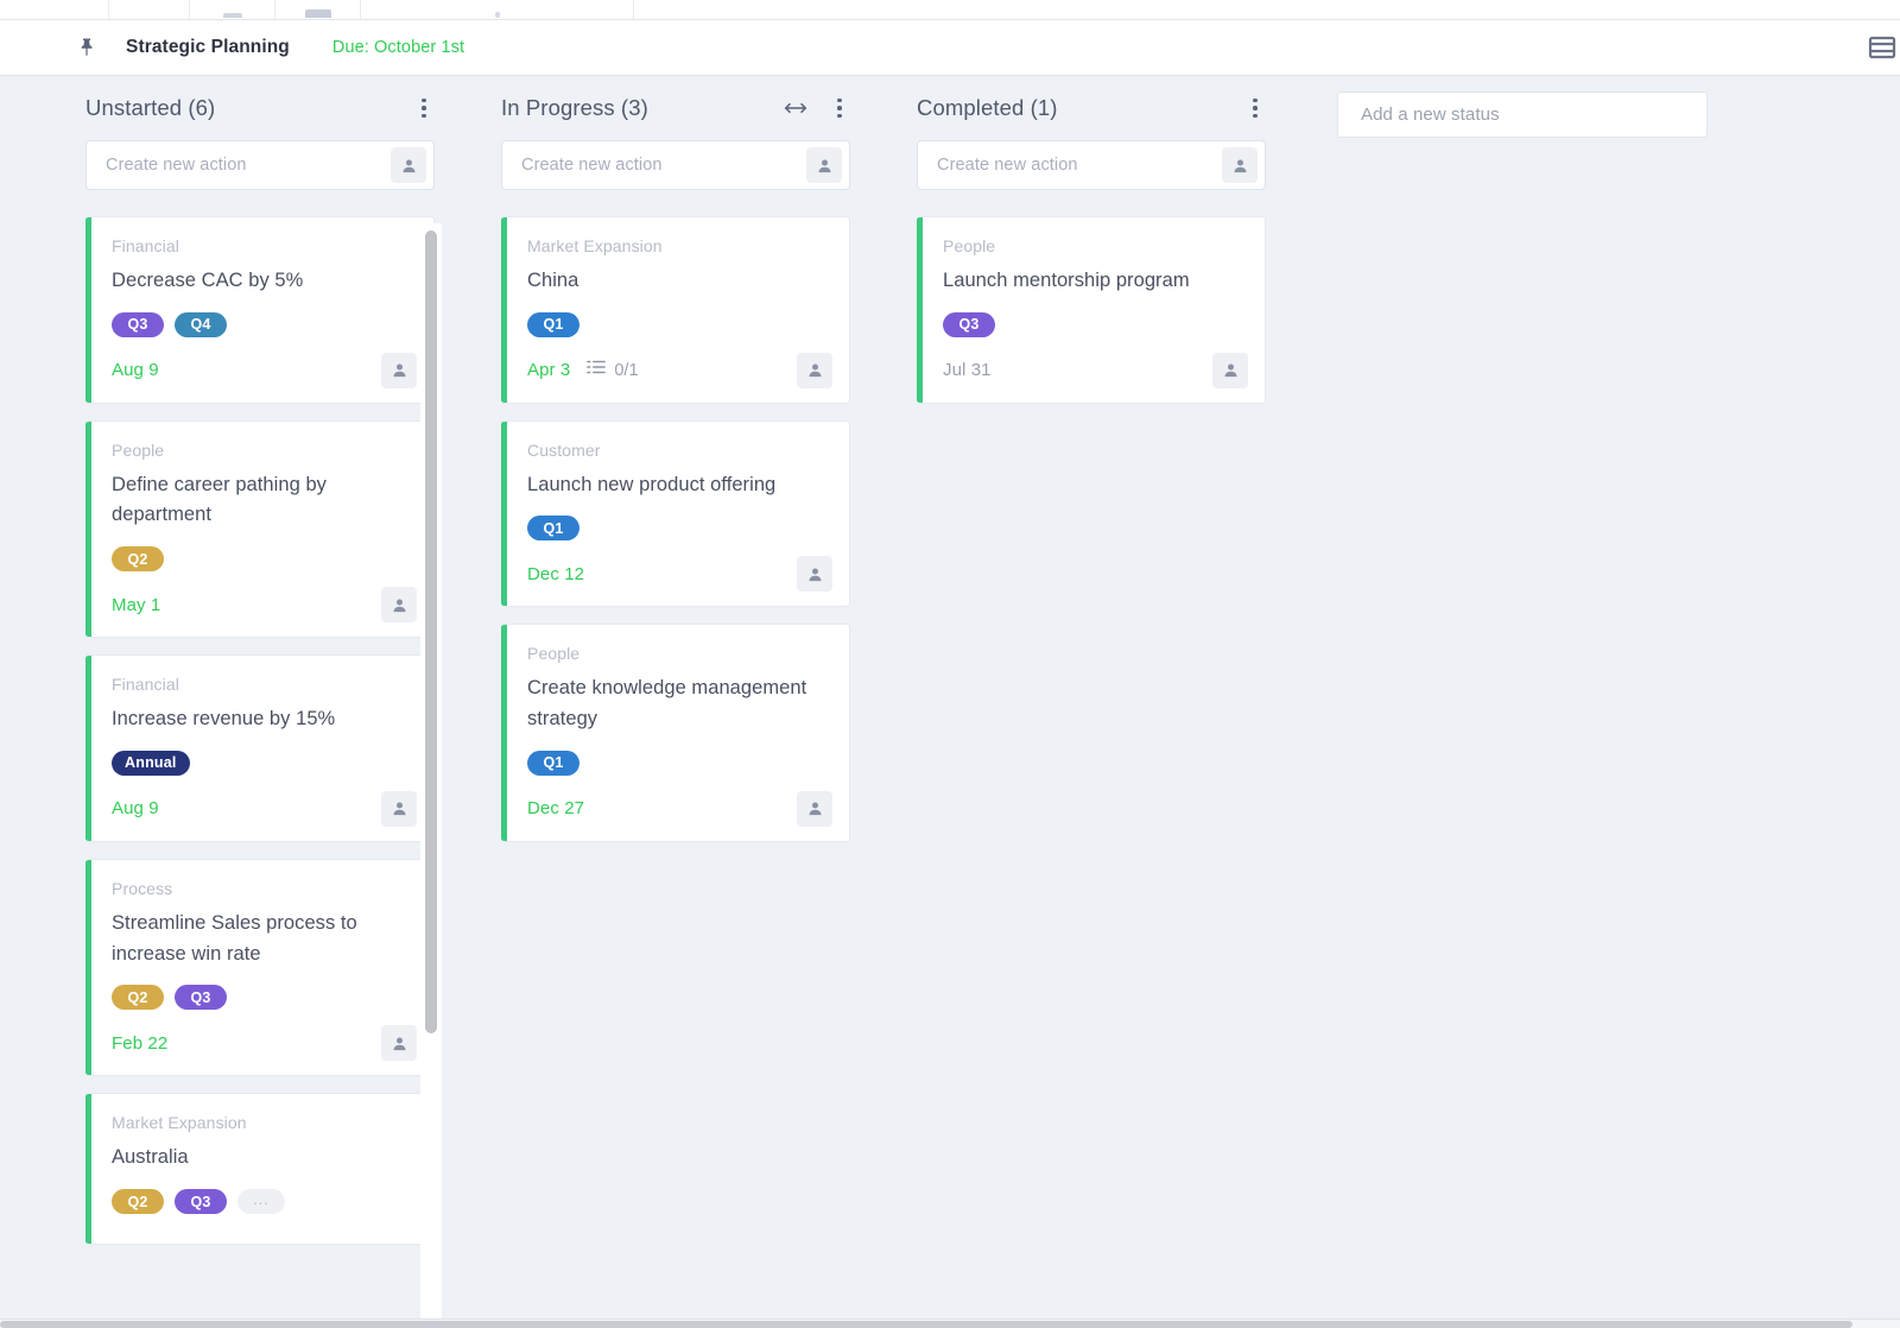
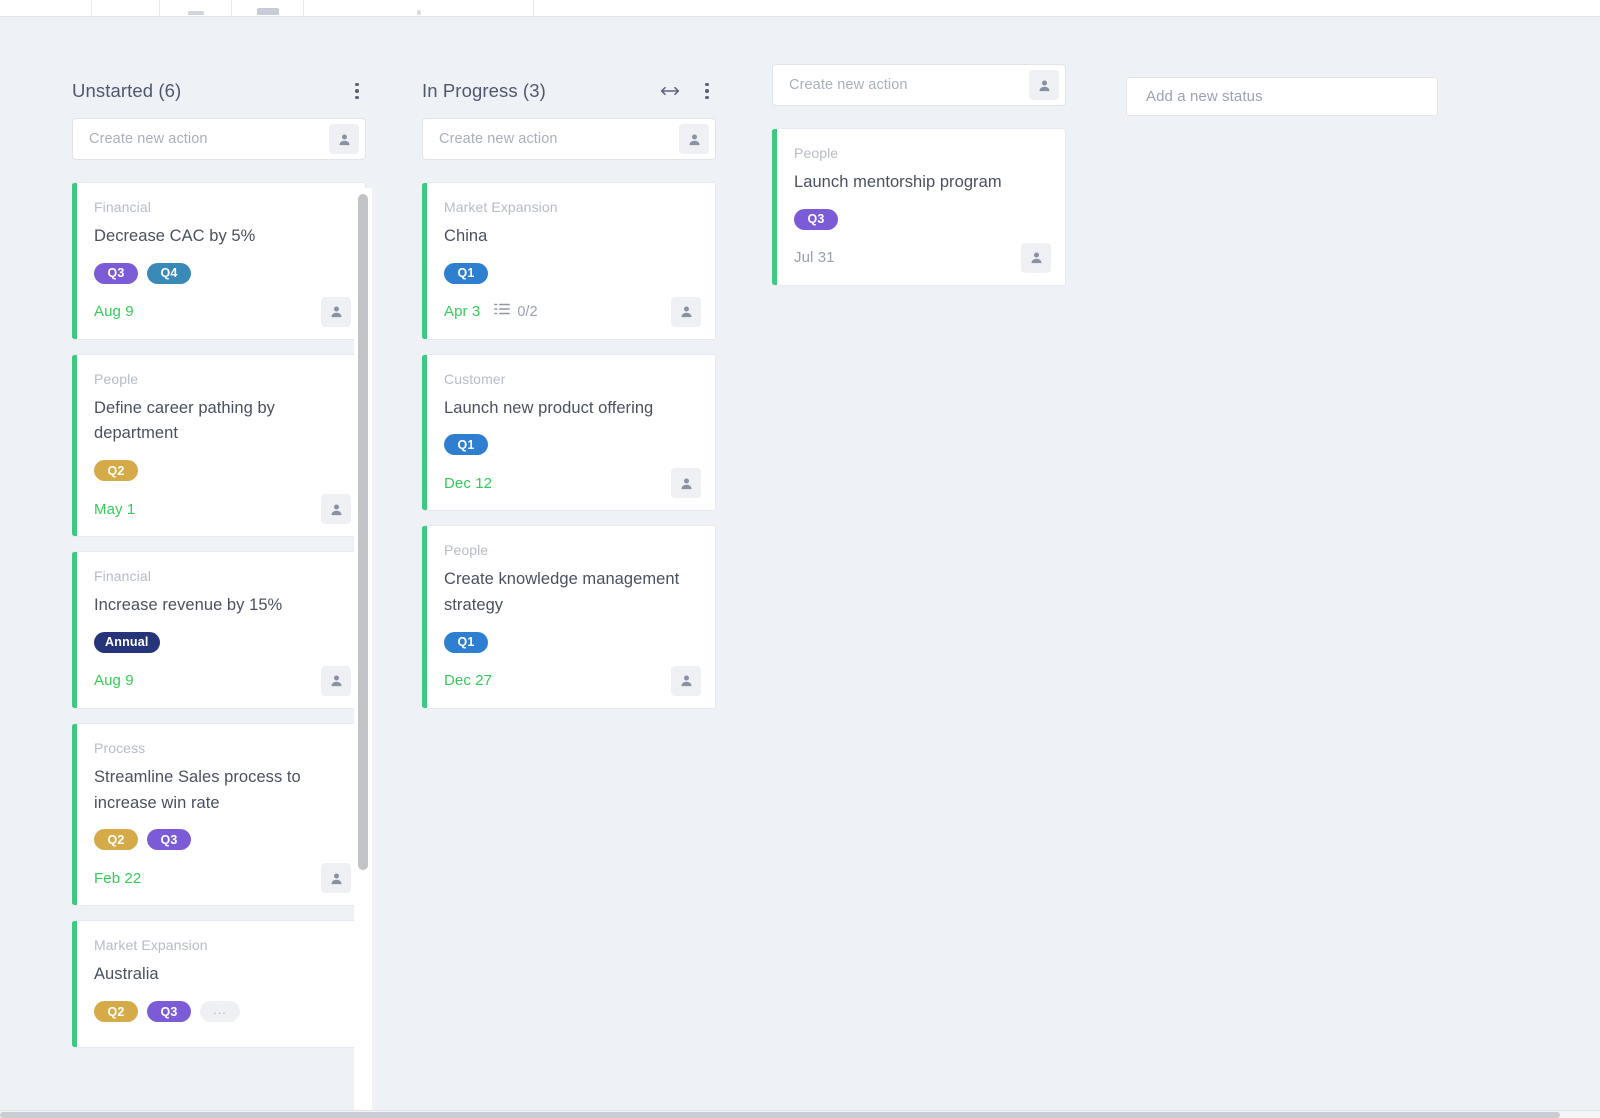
- Strategic Planning
- Due: October 1st
  Unstarted (6)
  Create new action
  Financial
  Decrease CAC by 5%
  Q3
  Q4
  Aug 9
  People
  Define career pathing by department
  Q2
  May 1
  Financial
  Increase revenue by 15%
  Annual
  Aug 9
  Process
  Streamline Sales process to increase win rate
  Q2
  Q3
  Feb 22
  Market Expansion
  Australia
  Q2
  Q3
  ...
  In Progress (3)
  Create new action
  Market Expansion
  China
  Q1
  Apr 3
- 0/1
+ 0/2
  Customer
  Launch new product offering
  Q1
  Dec 12
  People
  Create knowledge management strategy
  Q1
  Dec 27
- Completed (1)
  Create new action
  People
  Launch mentorship program
  Q3
  Jul 31
  Add a new status
